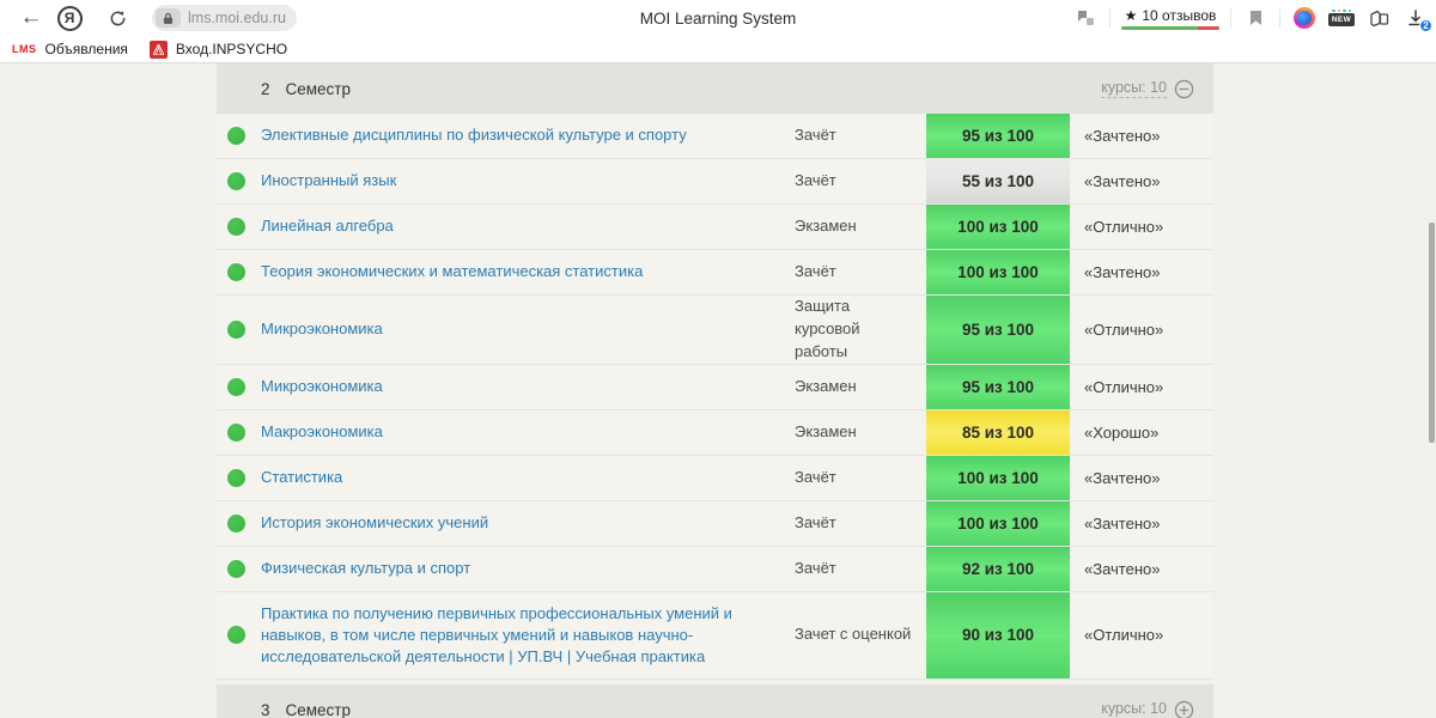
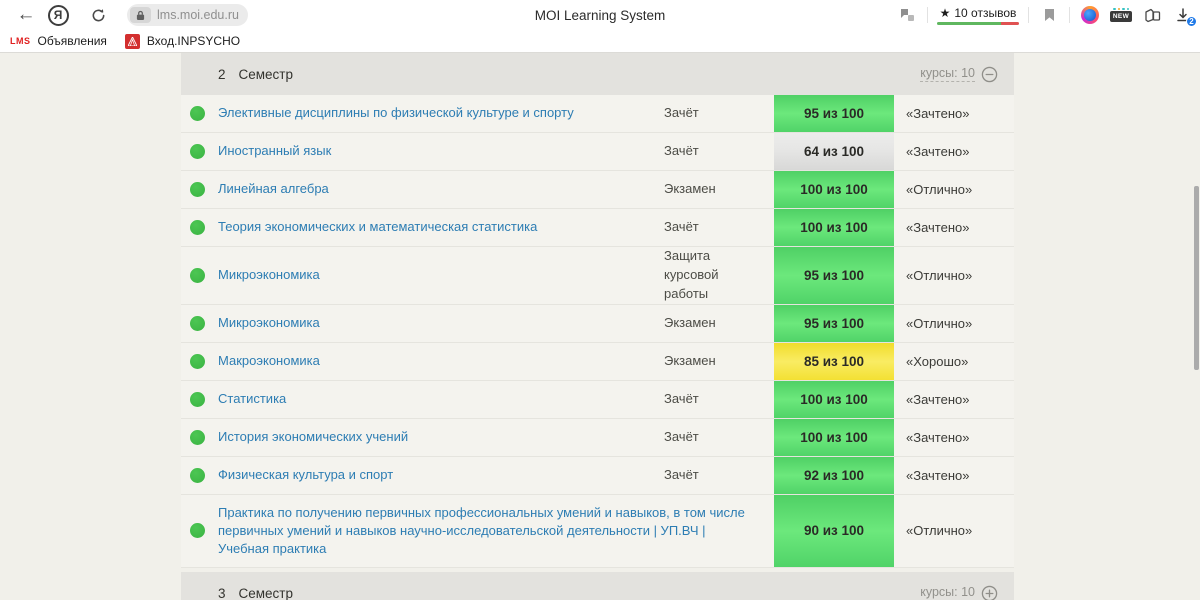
  MOI Learning System
  ←
  Я
  lms.moi.edu.ru
  ★
  10 отзывов
  2
  LMS
  Объявления
  Вход.INPSYCHO
  2
  Семестр
  курсы: 10
  Элективные дисциплины по физической культуре и спорту
  Зачёт
  95 из 100
  «Зачтено»
  Иностранный язык
  Зачёт
- 55 из 100
+ 64 из 100
  «Зачтено»
  Линейная алгебра
  Экзамен
  100 из 100
  «Отлично»
  Теория экономических и математическая статистика
  Зачёт
  100 из 100
  «Зачтено»
  Микроэкономика
  Защита курсовой работы
  95 из 100
  «Отлично»
  Микроэкономика
  Экзамен
  95 из 100
  «Отлично»
  Макроэкономика
  Экзамен
  85 из 100
  «Хорошо»
  Статистика
  Зачёт
  100 из 100
  «Зачтено»
  История экономических учений
  Зачёт
  100 из 100
  «Зачтено»
  Физическая культура и спорт
  Зачёт
  92 из 100
  «Зачтено»
  Практика по получению первичных профессиональных умений и навыков, в том числе первичных умений и навыков научно-исследовательской деятельности | УП.ВЧ | Учебная практика
- Зачет с оценкой
  90 из 100
  «Отлично»
  3
  Семестр
  курсы: 10
